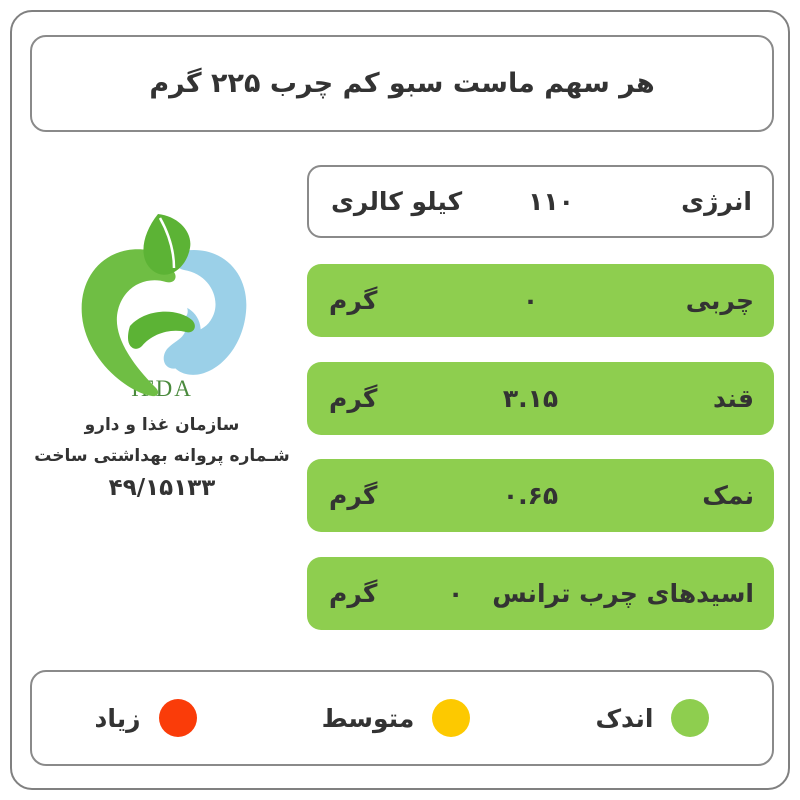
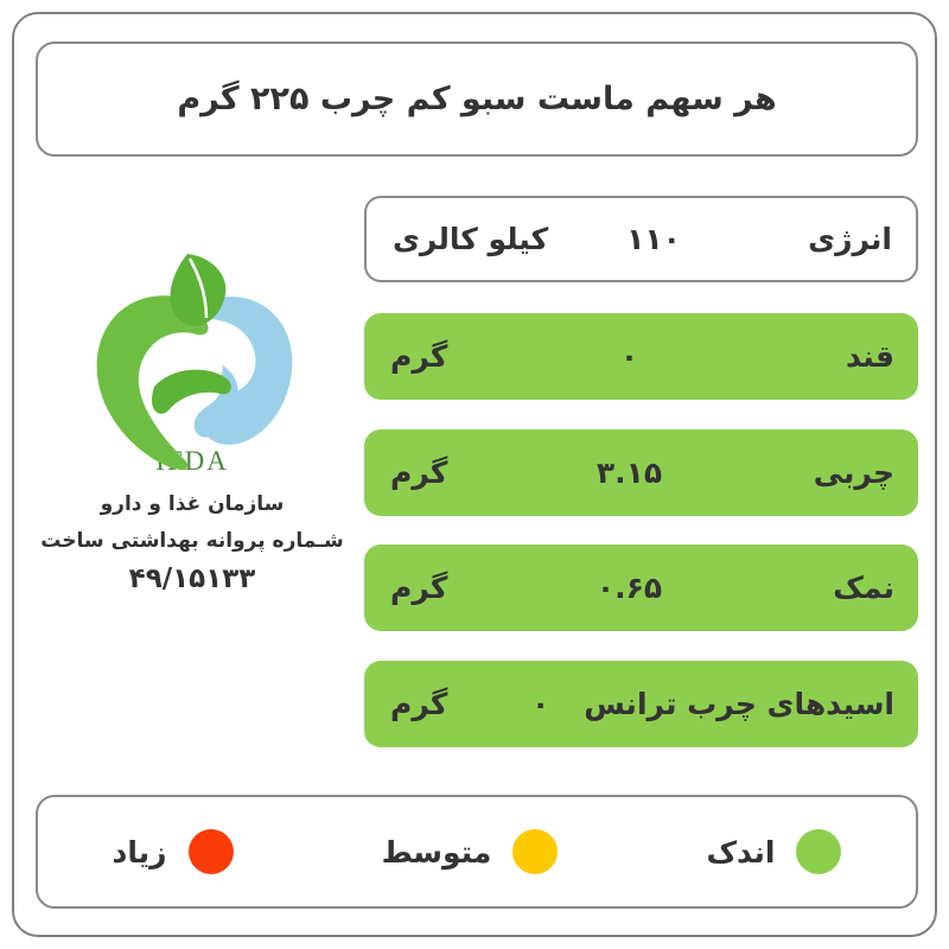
  هر سهم ماست سبو کم چرب ۲۲۵ گرم
  سازمان غذا و دارو
  شـماره پروانه بهداشتی ساخت
  ۴۹/۱۵۱۳۳
  انرژی
  ۱۱۰
  کیلو کالری
- چربی
+ قند
  ۰
  گرم
- قند
+ چربی
  ۳.۱۵
  گرم
  نمک
  ۰.۶۵
  گرم
  اسیدهای چرب ترانس
  ۰
  گرم
  اندک
  متوسط
  زیاد
